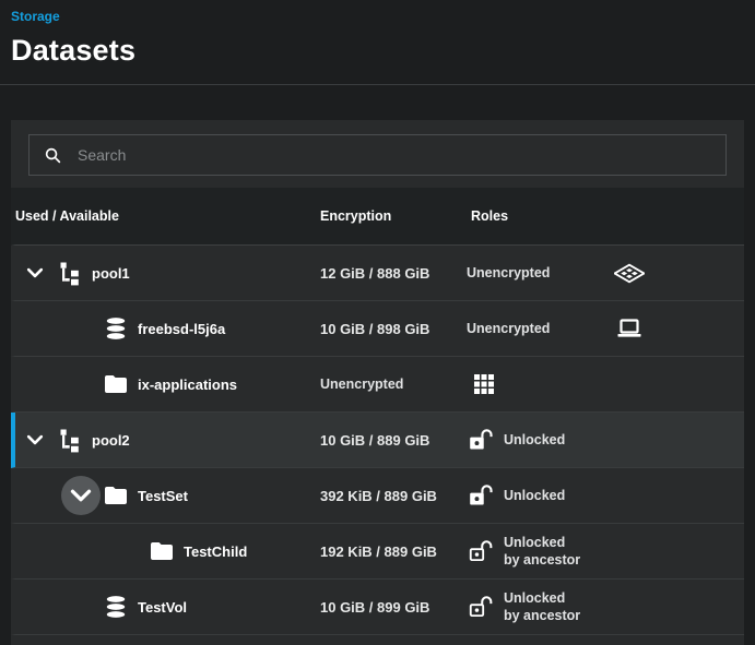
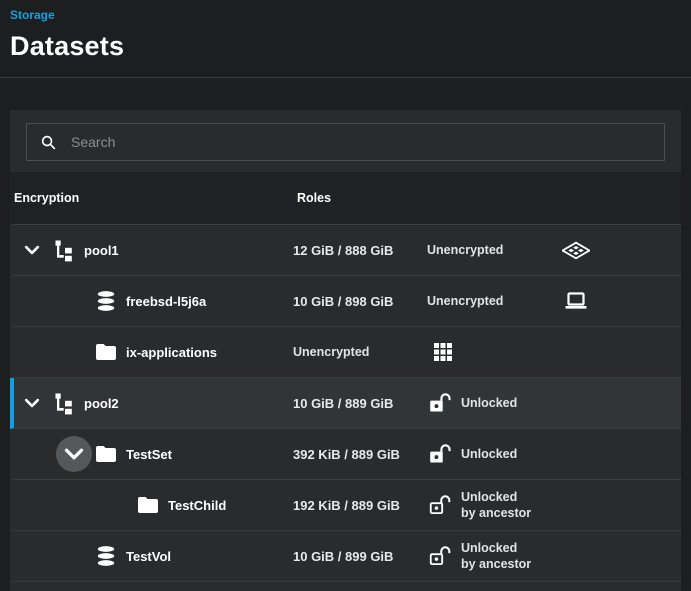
  Storage
  Datasets
  Search
- Used / Available
  Encryption
  Roles
  pool1
  12 GiB / 888 GiB
  Unencrypted
  freebsd-l5j6a
  10 GiB / 898 GiB
  Unencrypted
  ix-applications
  Unencrypted
  pool2
  10 GiB / 889 GiB
  Unlocked
  TestSet
  392 KiB / 889 GiB
  Unlocked
  TestChild
  192 KiB / 889 GiB
  Unlocked
  by ancestor
  TestVol
  10 GiB / 899 GiB
  Unlocked
  by ancestor
